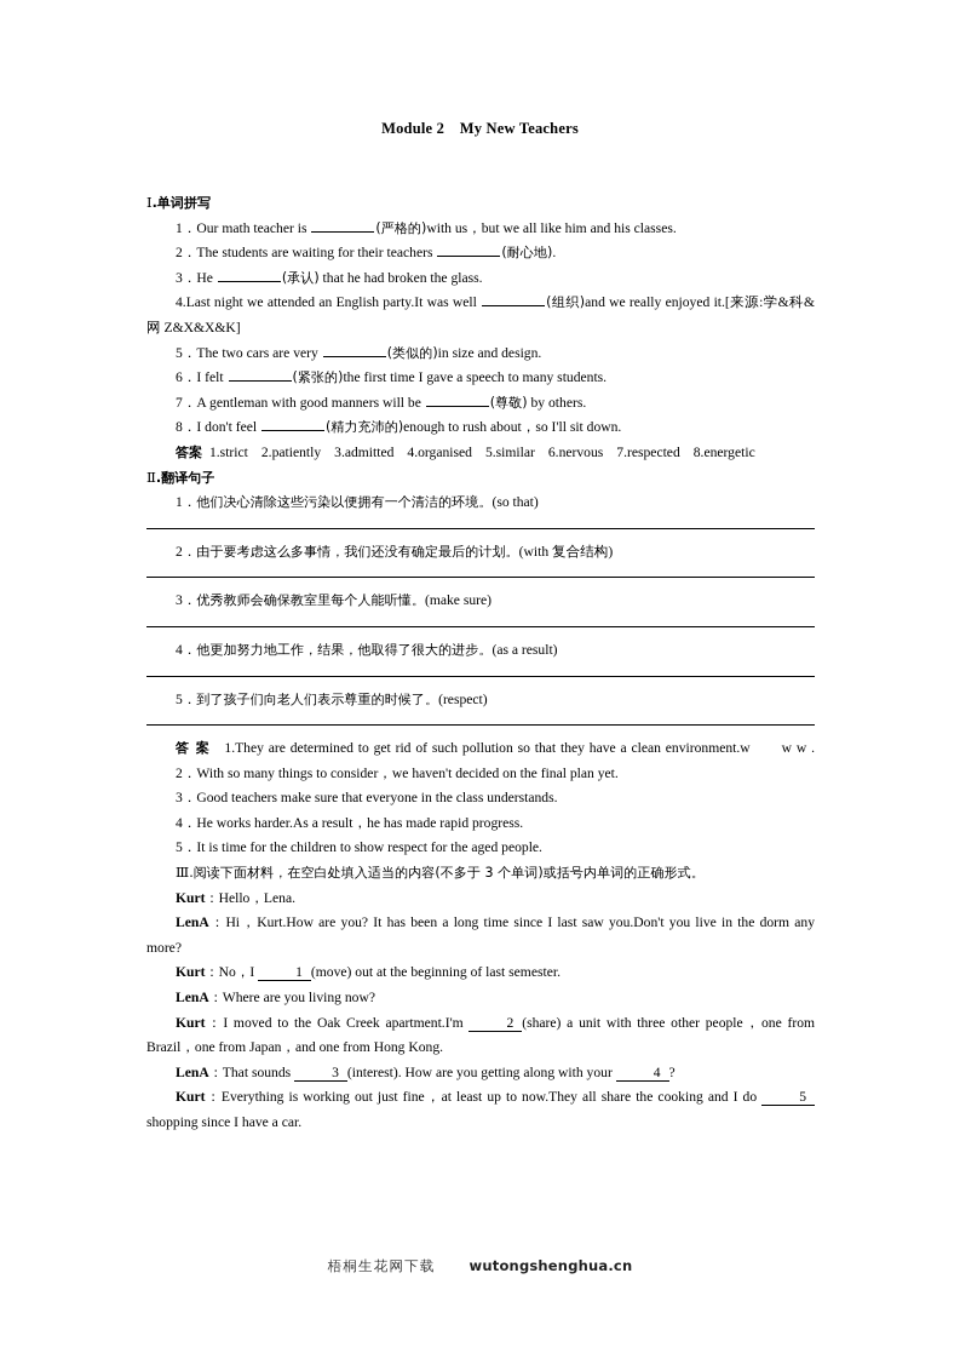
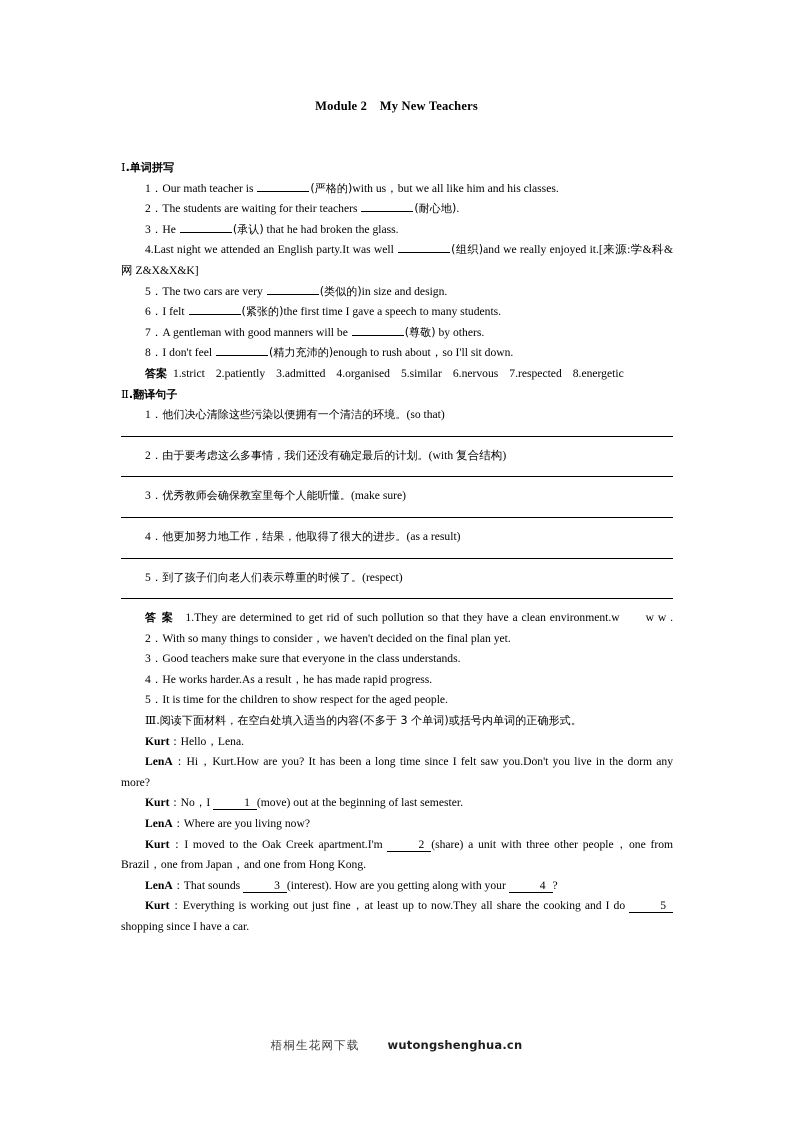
  Module 2 My New Teachers
  Ⅰ.单词拼写
  1．Our math teacher is (严格的)with us，but we all like him and his classes.
  2．The students are waiting for their teachers (耐心地).
  3．He (承认) that he had broken the glass.
  4.Last night we attended an English party.It was well (组织)and we really enjoyed it.[来源:学&科&网 Z&X&X&K]
  5．The two cars are very (类似的)in size and design.
  6．I felt (紧张的)the first time I gave a speech to many students.
  7．A gentleman with good manners will be (尊敬) by others.
  8．I don't feel (精力充沛的)enough to rush about，so I'll sit down.
  答案 1.strict 2.patiently 3.admitted 4.organised 5.similar 6.nervous 7.respected 8.energetic
  Ⅱ.翻译句子
  1．他们决心清除这些污染以便拥有一个清洁的环境。(so that)
  2．由于要考虑这么多事情，我们还没有确定最后的计划。(with 复合结构)
  3．优秀教师会确保教室里每个人能听懂。(make sure)
  4．他更加努力地工作，结果，他取得了很大的进步。(as a result)
  5．到了孩子们向老人们表示尊重的时候了。(respect)
  答 案 1.They are determined to get rid of such pollution so that they have a clean environment.w w w .
  2．With so many things to consider，we haven't decided on the final plan yet.
  3．Good teachers make sure that everyone in the class understands.
  4．He works harder.As a result，he has made rapid progress.
  5．It is time for the children to show respect for the aged people.
  Ⅲ.阅读下面材料，在空白处填入适当的内容(不多于 3 个单词)或括号内单词的正确形式。
  Kurt：Hello，Lena.
- LenA：Hi，Kurt.How are you? It has been a long time since I last saw you.Don't you live in the dorm any more?
+ LenA：Hi，Kurt.How are you? It has been a long time since I felt saw you.Don't you live in the dorm any more?
  Kurt：No，I 1 (move) out at the beginning of last semester.
  LenA：Where are you living now?
  Kurt：I moved to the Oak Creek apartment.I'm 2 (share) a unit with three other people，one from Brazil，one from Japan，and one from Hong Kong.
  LenA：That sounds 3 (interest). How are you getting along with your 4 ?
  Kurt：Everything is working out just fine，at least up to now.They all share the cooking and I do 5 shopping since I have a car.
  梧桐生花网下载 wutongshenghua.cn
